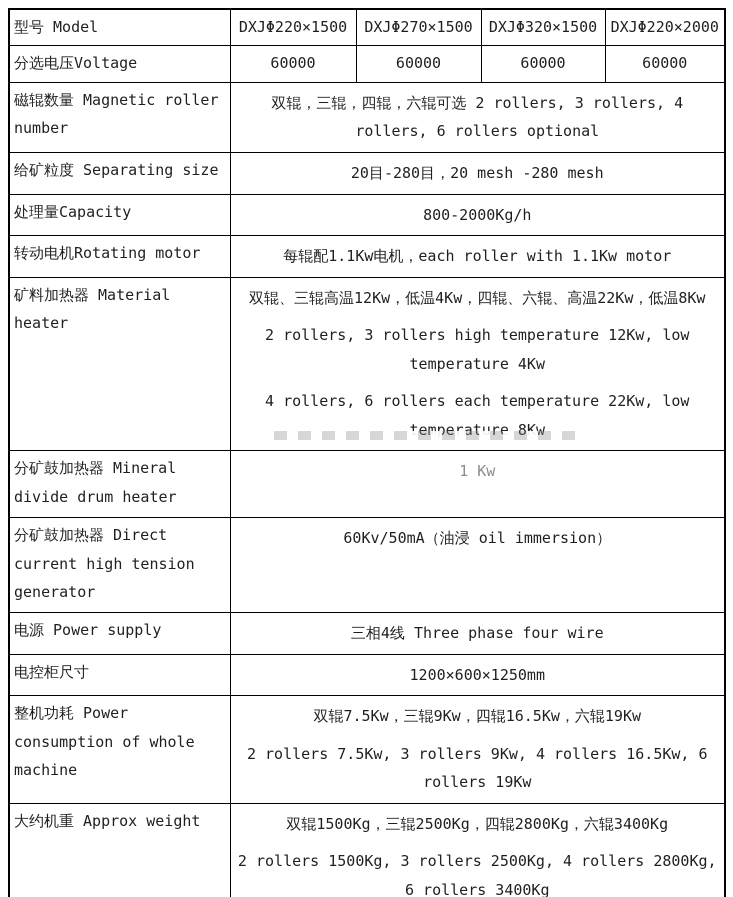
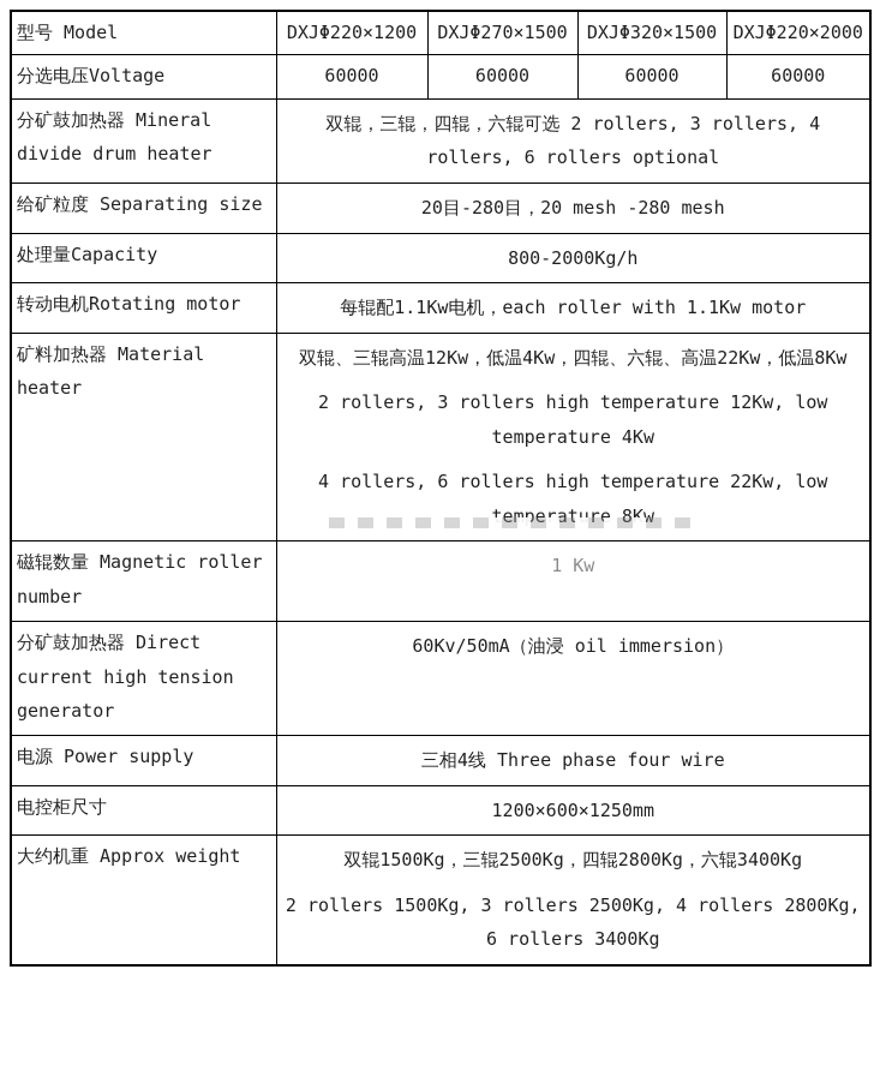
- 型号 Model	DXJΦ220×1500	DXJΦ270×1500	DXJΦ320×1500	DXJΦ220×2000
+ 型号 Model	DXJΦ220×1200	DXJΦ270×1500	DXJΦ320×1500	DXJΦ220×2000
  分选电压Voltage	60000	60000	60000	60000
- 磁辊数量 Magnetic roller number	双辊，三辊，四辊，六辊可选 2 rollers, 3 rollers, 4 rollers, 6 rollers optional
+ 分矿鼓加热器 Mineral divide drum heater	双辊，三辊，四辊，六辊可选 2 rollers, 3 rollers, 4 rollers, 6 rollers optional
  给矿粒度 Separating size	20目-280目，20 mesh -280 mesh
  处理量Capacity	800-2000Kg/h
  转动电机Rotating motor	每辊配1.1Kw电机，each roller with 1.1Kw motor
- 矿料加热器 Material heater	双辊、三辊高温12Kw，低温4Kw，四辊、六辊、高温22Kw，低温8Kw2 rollers, 3 rollers high temperature 12Kw, low temperature 4Kw4 rollers, 6 rollers each temperature 22Kw, low temperature 8Kw
+ 矿料加热器 Material heater	双辊、三辊高温12Kw，低温4Kw，四辊、六辊、高温22Kw，低温8Kw2 rollers, 3 rollers high temperature 12Kw, low temperature 4Kw4 rollers, 6 rollers high temperature 22Kw, low temperature 8Kw
- 分矿鼓加热器 Mineral divide drum heater	1 Kw
+ 磁辊数量 Magnetic roller number	1 Kw
  分矿鼓加热器 Direct current high tension generator	60Kv/50mA（油浸 oil immersion）
  电源 Power supply	三相4线 Three phase four wire
  电控柜尺寸	1200×600×1250mm
- 整机功耗 Power consumption of whole machine	双辊7.5Kw，三辊9Kw，四辊16.5Kw，六辊19Kw2 rollers 7.5Kw, 3 rollers 9Kw, 4 rollers 16.5Kw, 6 rollers 19Kw
  大约机重 Approx weight	双辊1500Kg，三辊2500Kg，四辊2800Kg，六辊3400Kg2 rollers 1500Kg, 3 rollers 2500Kg, 4 rollers 2800Kg, 6 rollers 3400Kg
